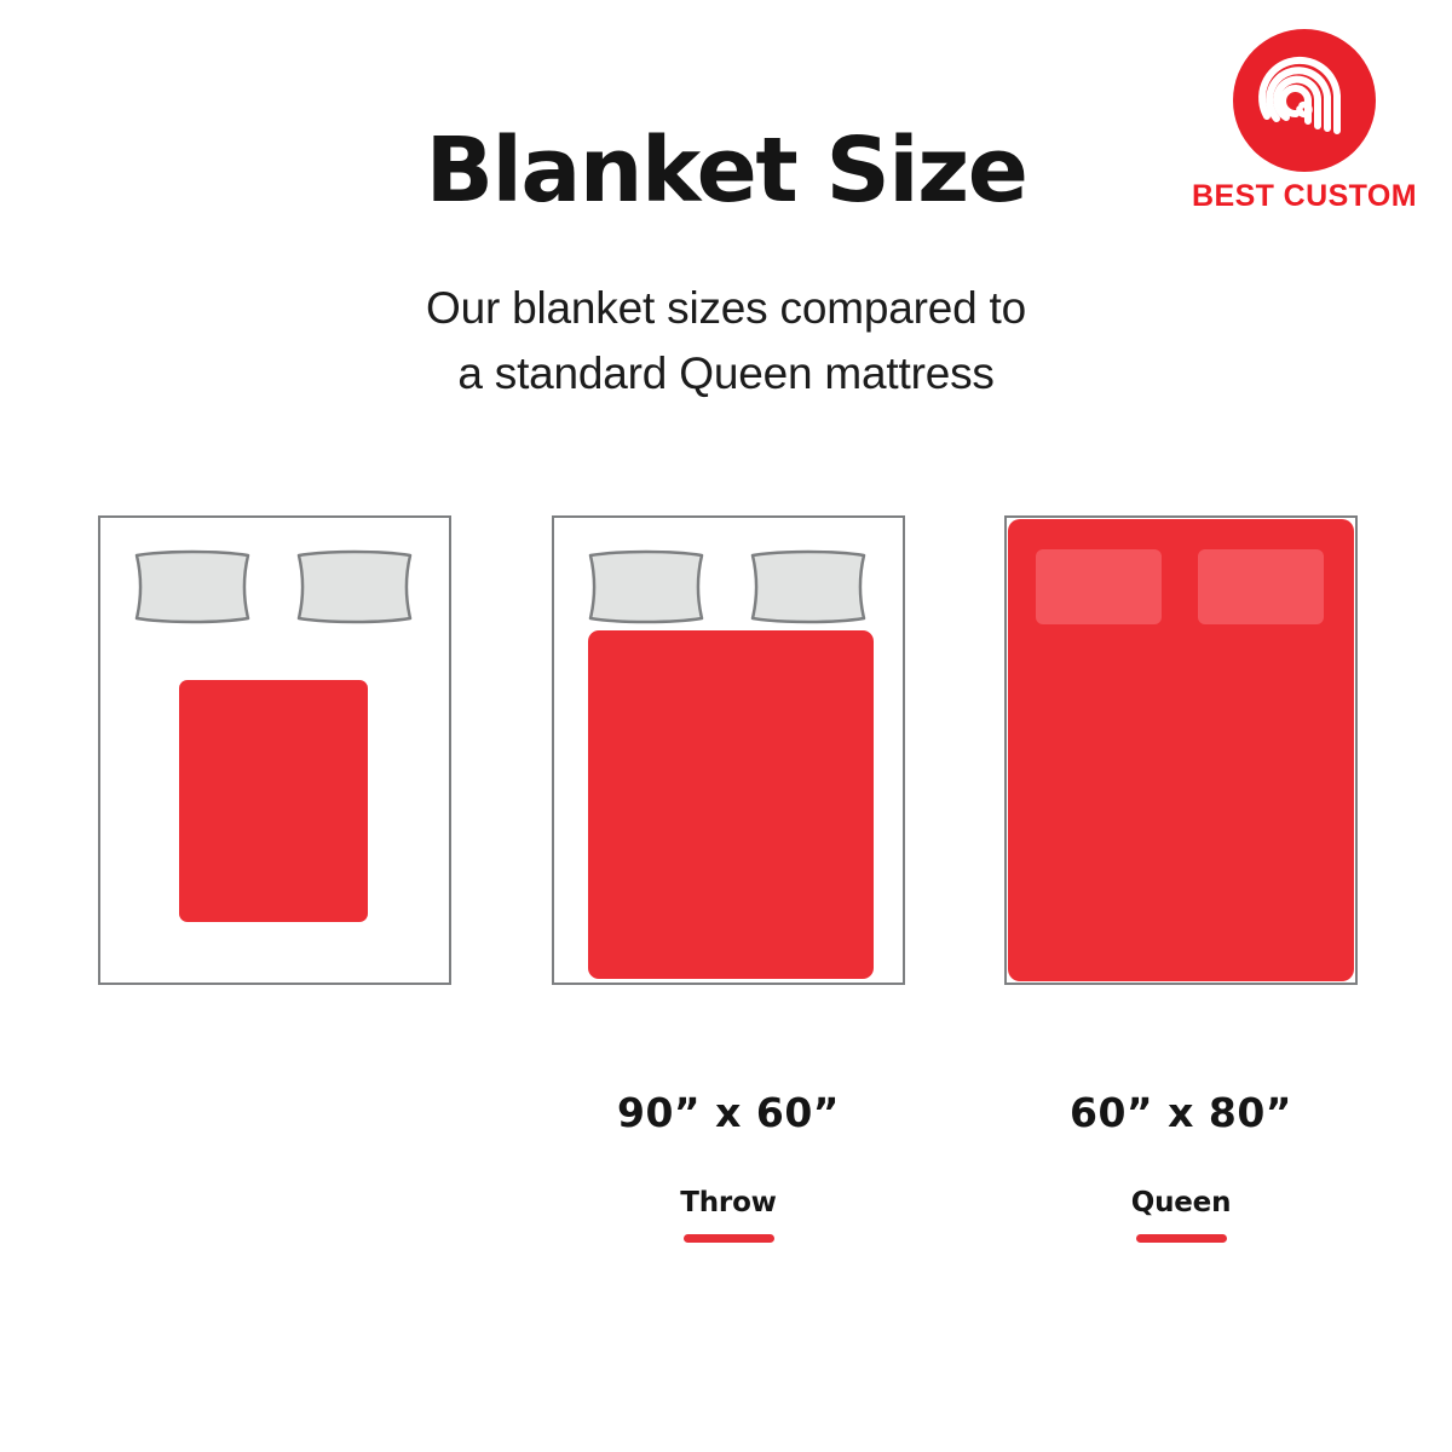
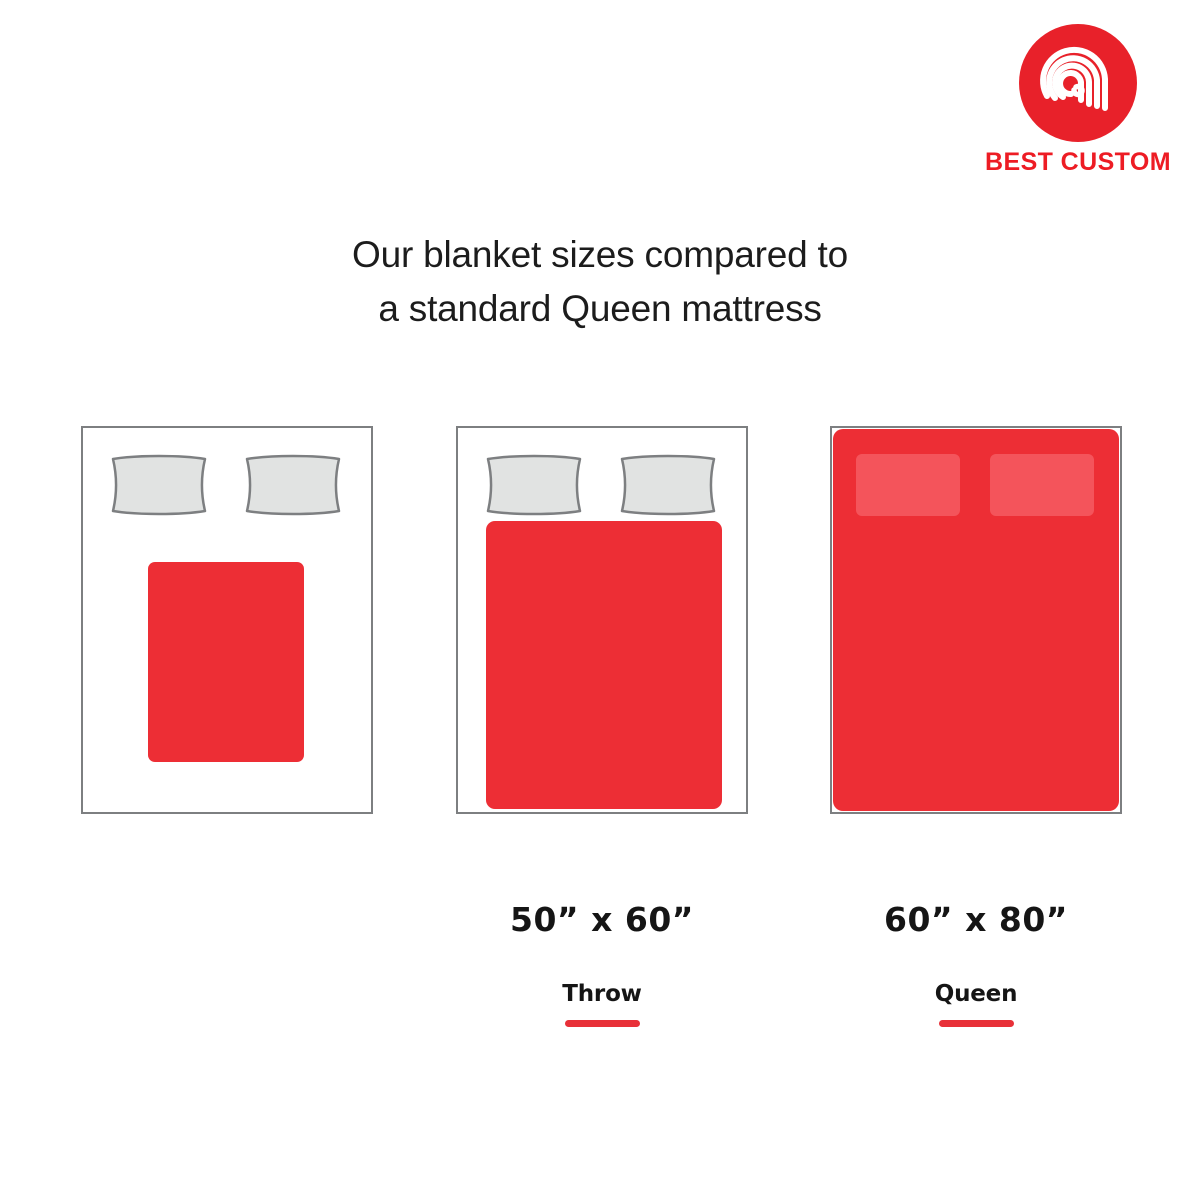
  BEST CUSTOM
- Blanket Size
  Our blanket sizes compared to
  a standard Queen mattress
- 90” x 60”
+ 50” x 60”
  Throw
  60” x 80”
  Queen
